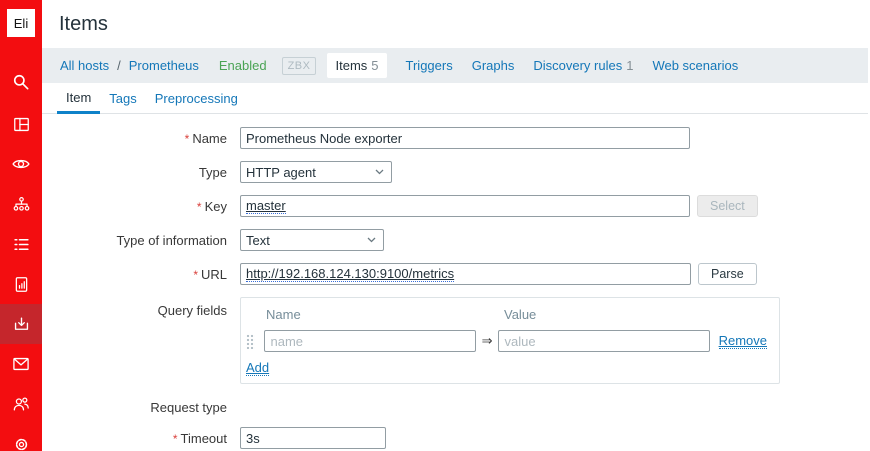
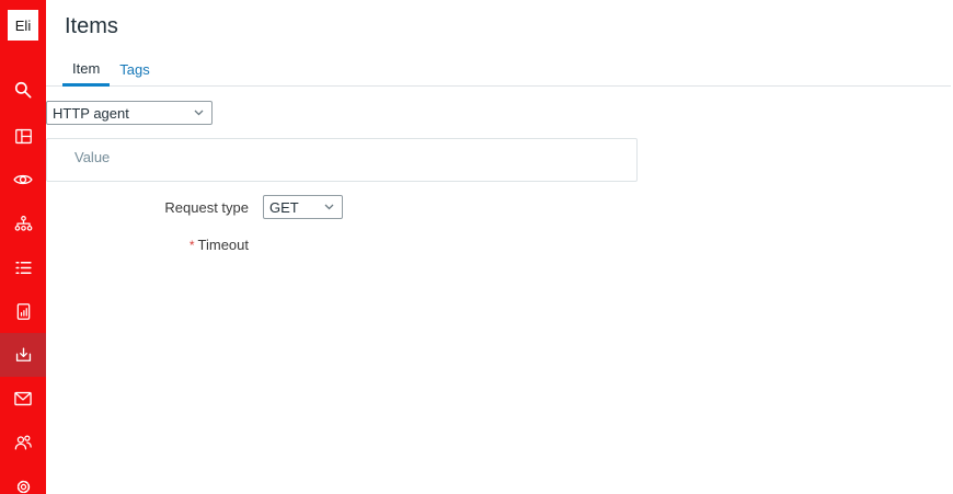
  Eli
  Items
- All hosts
- /
- Prometheus
- Enabled
- ZBX
- Items 5
- Triggers
- Graphs
- Discovery rules 1
- Web scenarios
  Item
  Tags
- Preprocessing
- * Name
- Prometheus Node exporter
- Type
  HTTP agent
- * Key
- master
- Select
- Type of information
- Text
- * URL
- http://192.168.124.130:9100/metrics
- Parse
- Query fields
- Name
  Value
- name
- ⇒
- value
- Remove
- Add
  Request type
+ GET
  * Timeout
- 3s
